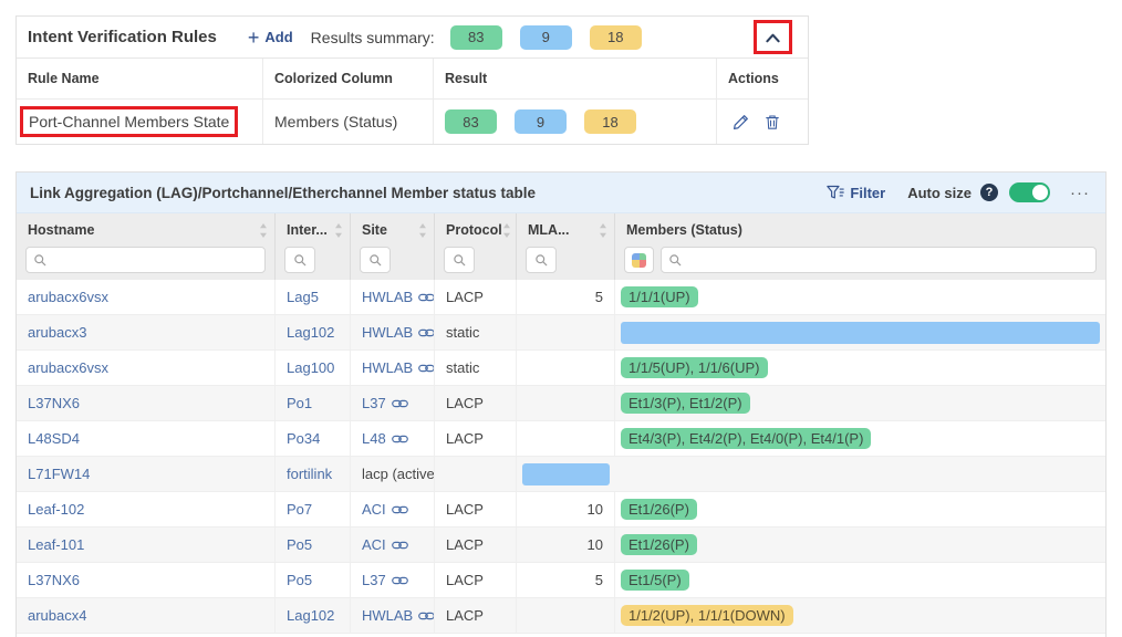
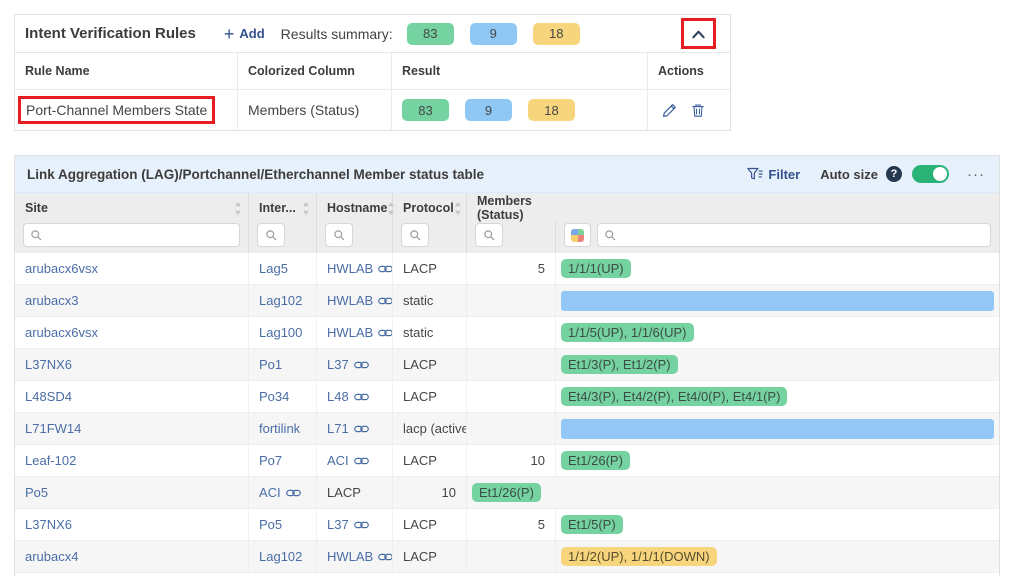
  Intent Verification Rules
  +
  Add
  Results summary:
  83
  9
  18
  Rule Name
  Colorized Column
  Result
  Actions
  Port-Channel Members State
  Members (Status)
  83
  9
  18
  Link Aggregation (LAG)/Portchannel/Etherchannel Member status table
  Filter
  Auto size
  ?
  ···
- Hostname
+ Site
  Inter...
- Site
+ Hostname
  Protocol
- MLA...
  Members (Status)
  arubacx6vsx
  Lag5
  HWLAB
  LACP
  5
  1/1/1(UP)
  arubacx3
  Lag102
  HWLAB
  static
  arubacx6vsx
  Lag100
  HWLAB
  static
  1/1/5(UP), 1/1/6(UP)
  L37NX6
  Po1
  L37
  LACP
  Et1/3(P), Et1/2(P)
  L48SD4
  Po34
  L48
  LACP
  Et4/3(P), Et4/2(P), Et4/0(P), Et4/1(P)
  L71FW14
  fortilink
+ L71
  lacp (active
  Leaf-102
  Po7
  ACI
  LACP
  10
  Et1/26(P)
- Leaf-101
  Po5
  ACI
  LACP
  10
  Et1/26(P)
  L37NX6
  Po5
  L37
  LACP
  5
  Et1/5(P)
  arubacx4
  Lag102
  HWLAB
  LACP
  1/1/2(UP), 1/1/1(DOWN)
